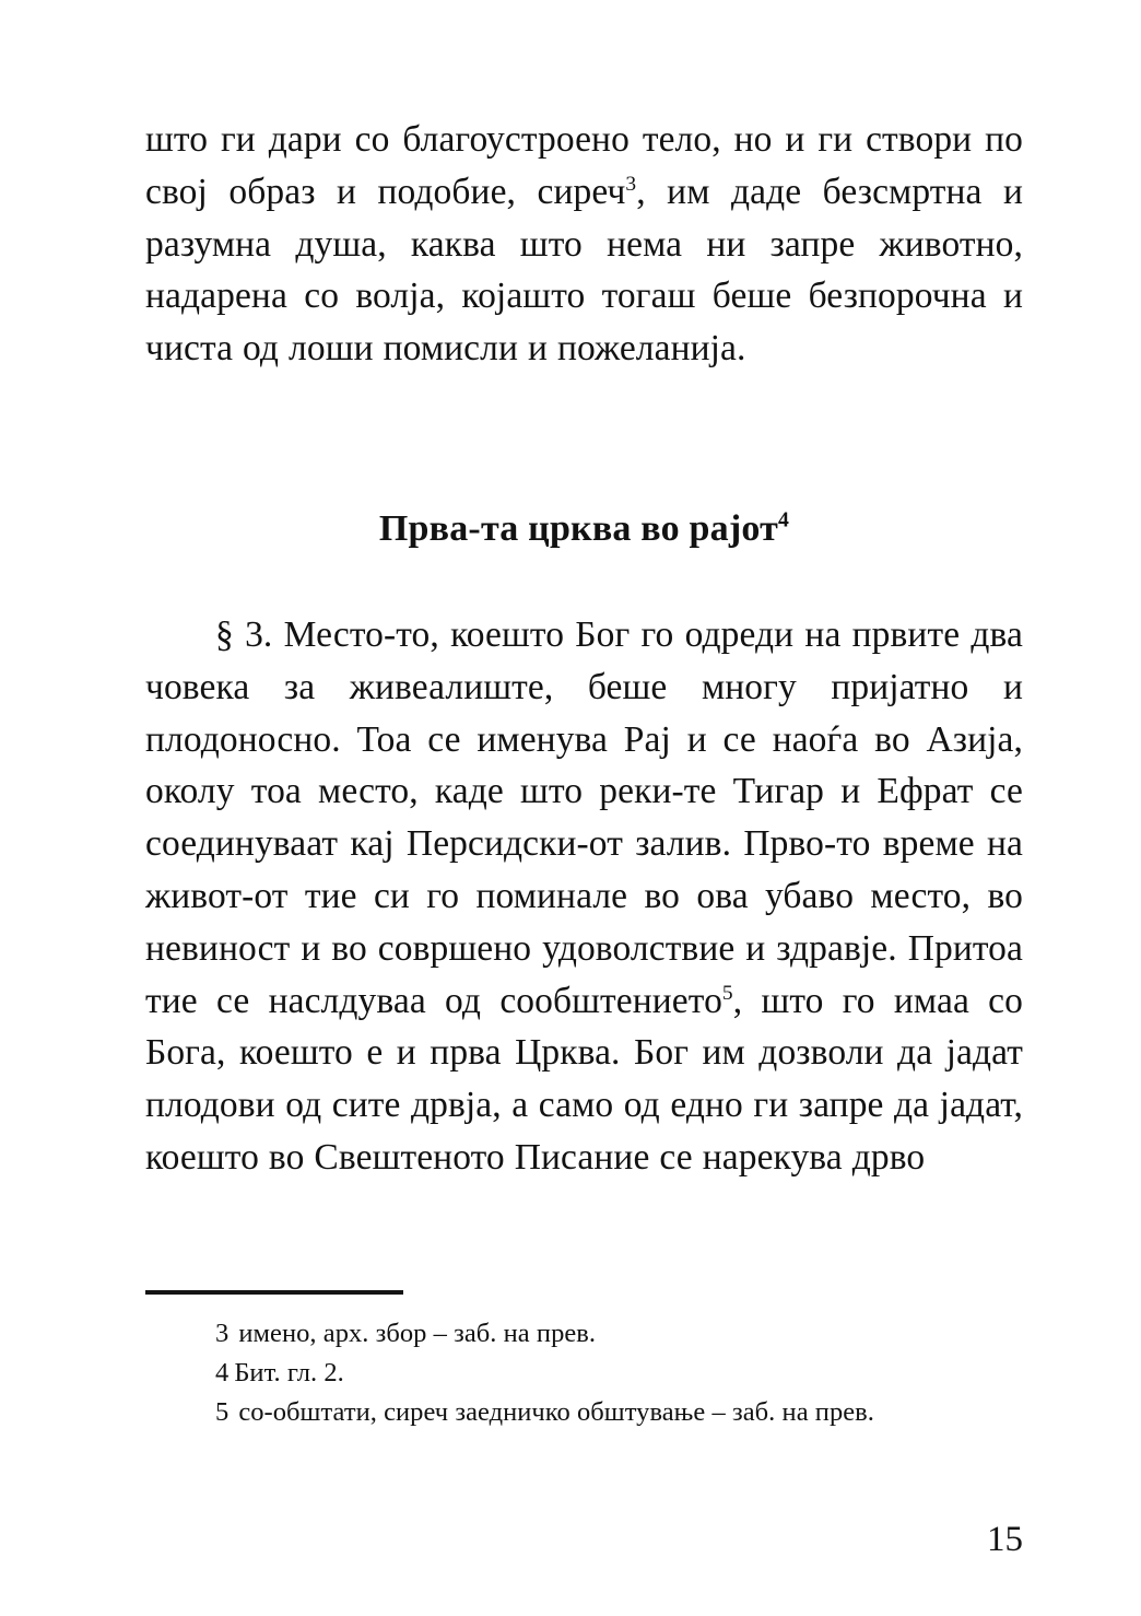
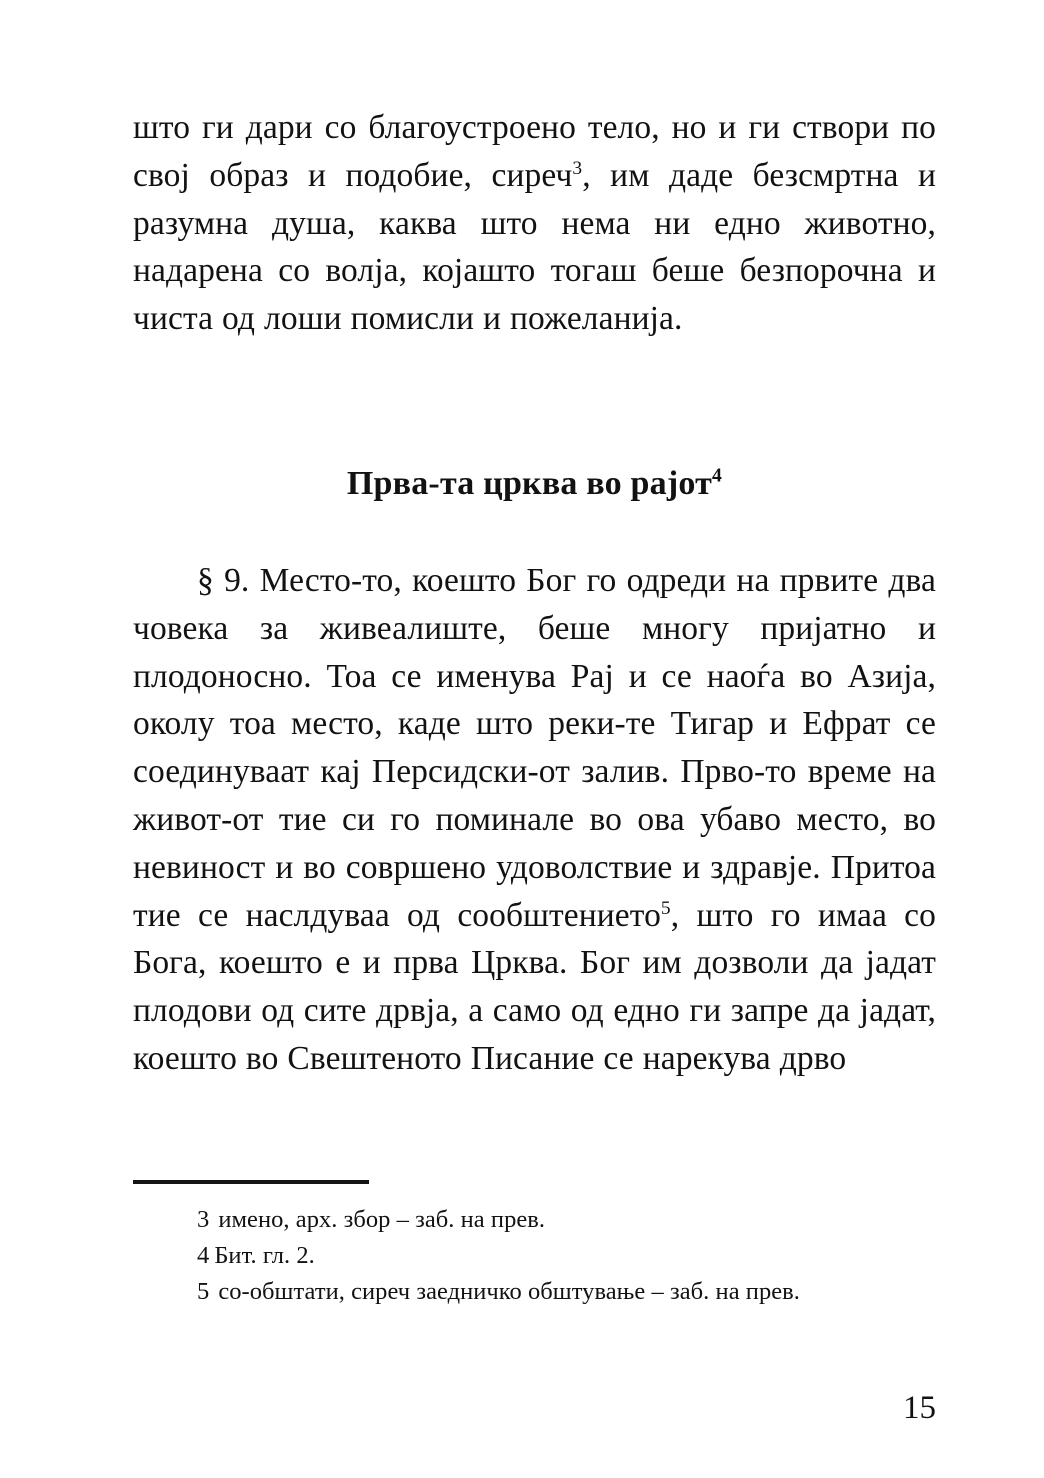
- што ги дари со благоустроено тело, но и ги створи по свој образ и подобие, сиреч3, им даде безсмртна и разумна душа, каква што нема ни запре животно, надарена со волја, којашто тогаш беше безпорочна и чиста од лоши помисли и пожеланија.
+ што ги дари со благоустроено тело, но и ги створи по свој образ и подобие, сиреч3, им даде безсмртна и разумна душа, каква што нема ни едно животно, надарена со волја, којашто тогаш беше безпорочна и чиста од лоши помисли и пожеланија.
  Прва-та црква во рајот4
- § 3. Место-то, коешто Бог го одреди на првите два човека за живеалиште, беше многу пријатно и плодоносно. Тоа се именува Рај и се наоѓа во Азија, околу тоа место, каде што реки-те Тигар и Ефрат се соединуваат кај Персидски-от залив. Прво-то време на живот-от тие си го поминале во ова убаво место, во невиност и во совршено удоволствие и здравје. Притоа тие се наслдуваа од сообштението5, што го имаа со Бога, коешто е и прва Црква. Бог им дозволи да јадат плодови од сите дрвја, а само од едно ги запре да јадат, коешто во Свештеното Писание се нарекува дрво
+ § 9. Место-то, коешто Бог го одреди на првите два човека за живеалиште, беше многу пријатно и плодоносно. Тоа се именува Рај и се наоѓа во Азија, околу тоа место, каде што реки-те Тигар и Ефрат се соединуваат кај Персидски-от залив. Прво-то време на живот-от тие си го поминале во ова убаво место, во невиност и во совршено удоволствие и здравје. Притоа тие се наслдуваа од сообштението5, што го имаа со Бога, коешто е и прва Црква. Бог им дозволи да јадат плодови од сите дрвја, а само од едно ги запре да јадат, коешто во Свештеното Писание се нарекува дрво
  3 имено, арх. збор – заб. на прев.
  4 Бит. гл. 2.
  5 со-обштати, сиреч заедничко обштување – заб. на прев.
  15
